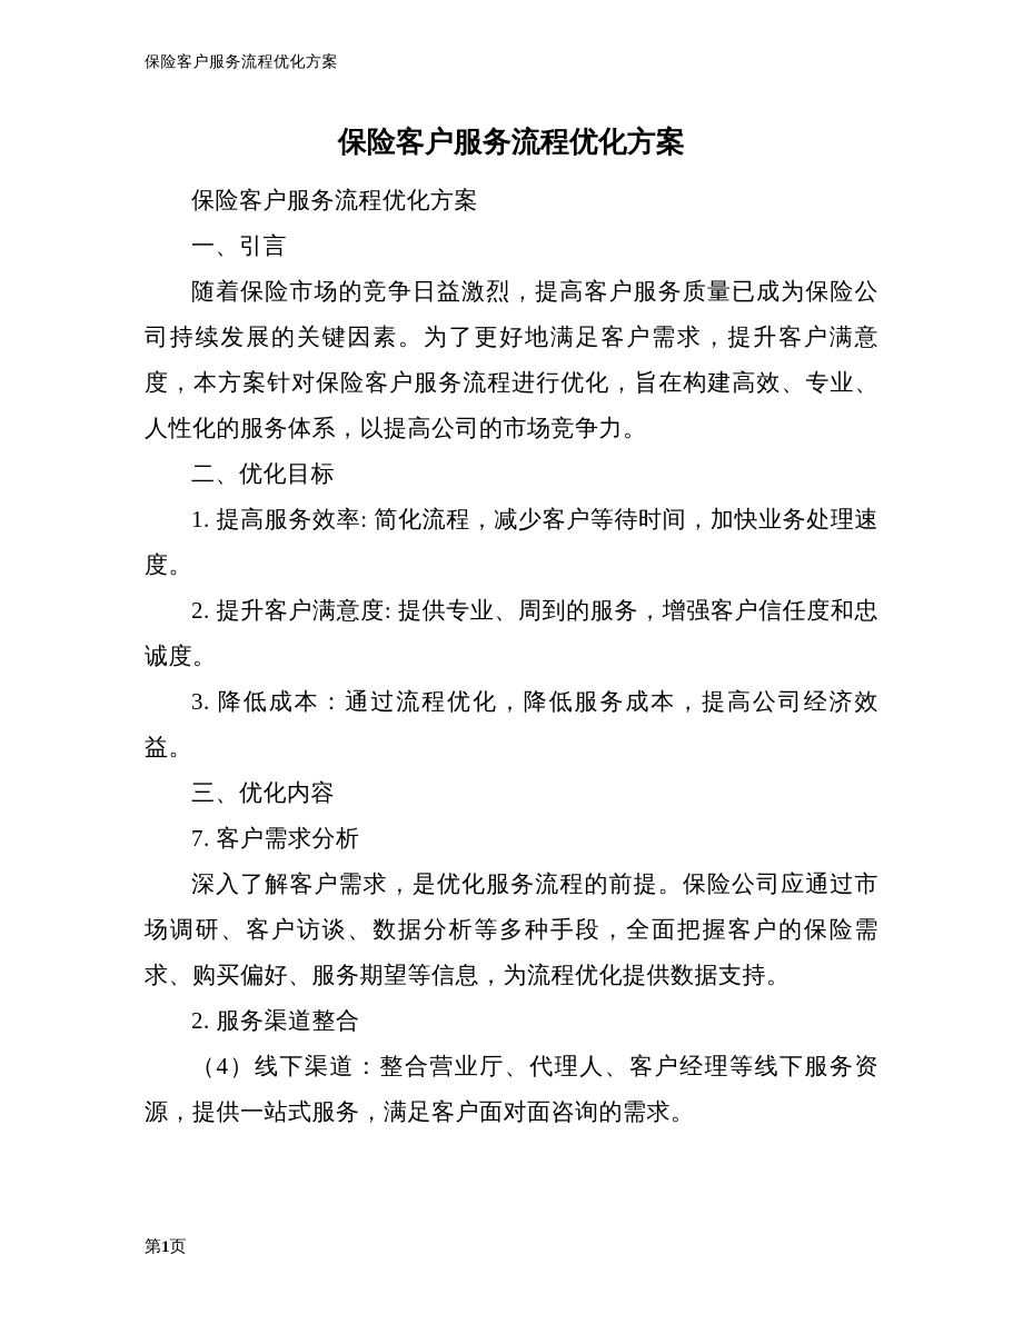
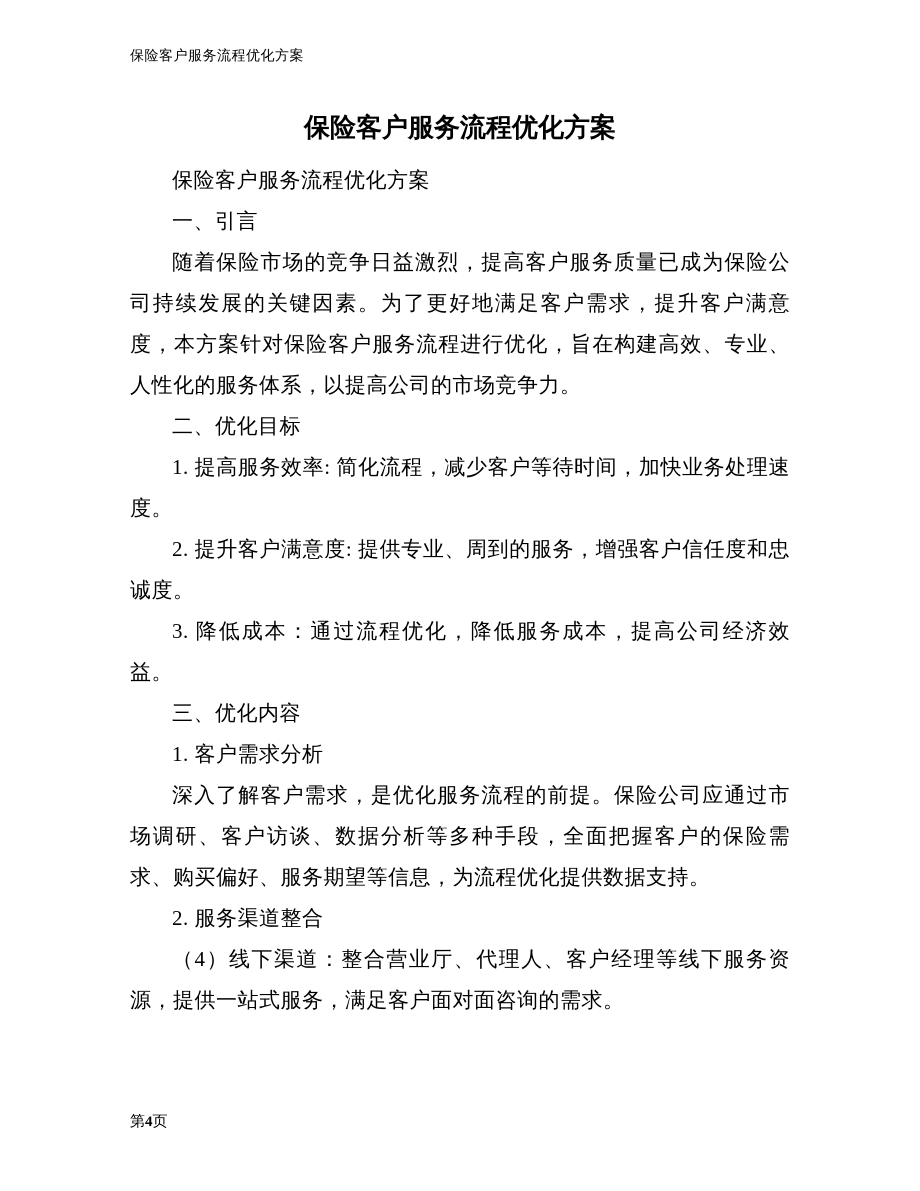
  保险客户服务流程优化方案
  保险客户服务流程优化方案
  保险客户服务流程优化方案
  一、引言
  随着保险市场的竞争日益激烈，提高客户服务质量已成为保险公司持续发展的关键因素。为了更好地满足客户需求，提升客户满意度，本方案针对保险客户服务流程进行优化，旨在构建高效、专业、人性化的服务体系，以提高公司的市场竞争力。
  二、优化目标
  1. 提高服务效率: 简化流程，减少客户等待时间，加快业务处理速度。
  2. 提升客户满意度: 提供专业、周到的服务，增强客户信任度和忠诚度。
  3. 降低成本：通过流程优化，降低服务成本，提高公司经济效益。
  三、优化内容
- 7. 客户需求分析
+ 1. 客户需求分析
  深入了解客户需求，是优化服务流程的前提。保险公司应通过市场调研、客户访谈、数据分析等多种手段，全面把握客户的保险需求、购买偏好、服务期望等信息，为流程优化提供数据支持。
  2. 服务渠道整合
  （4）线下渠道：整合营业厅、代理人、客户经理等线下服务资源，提供一站式服务，满足客户面对面咨询的需求。
- 第1页
+ 第4页
